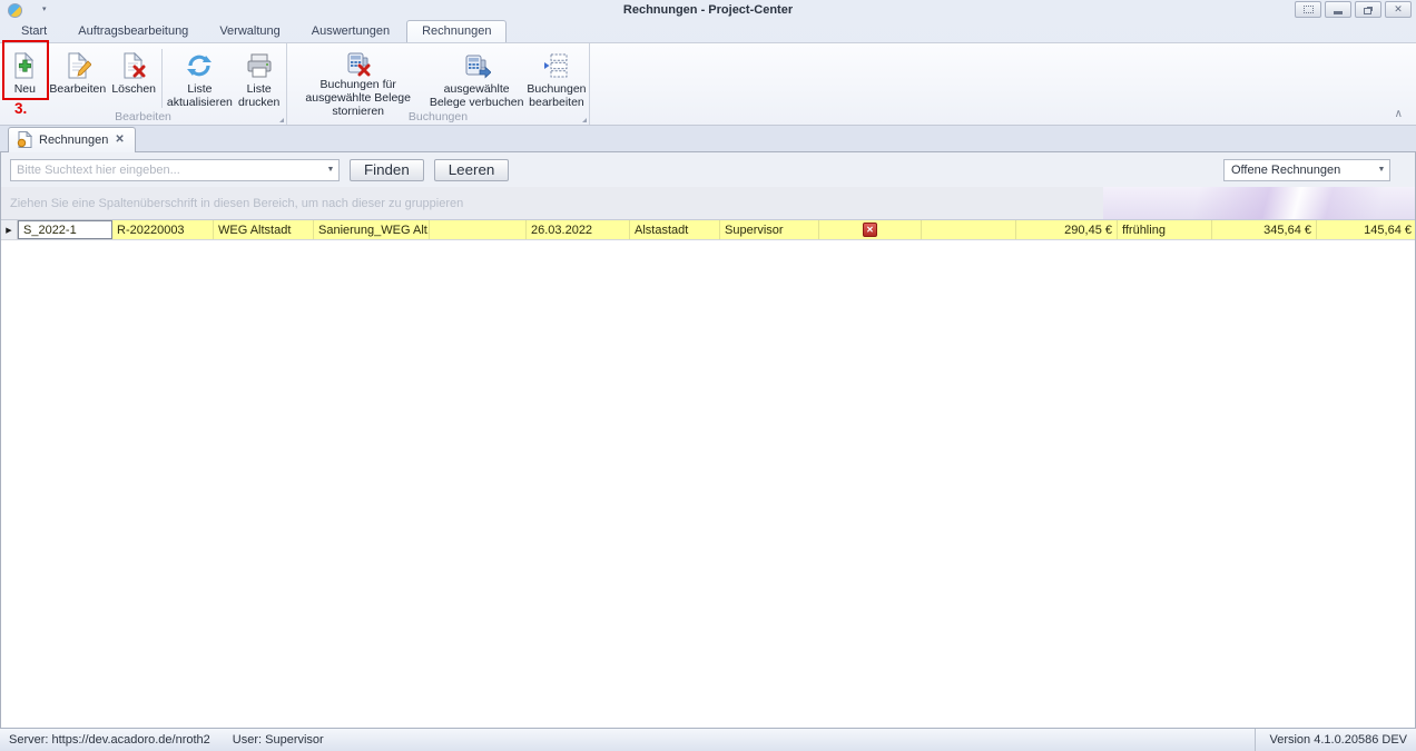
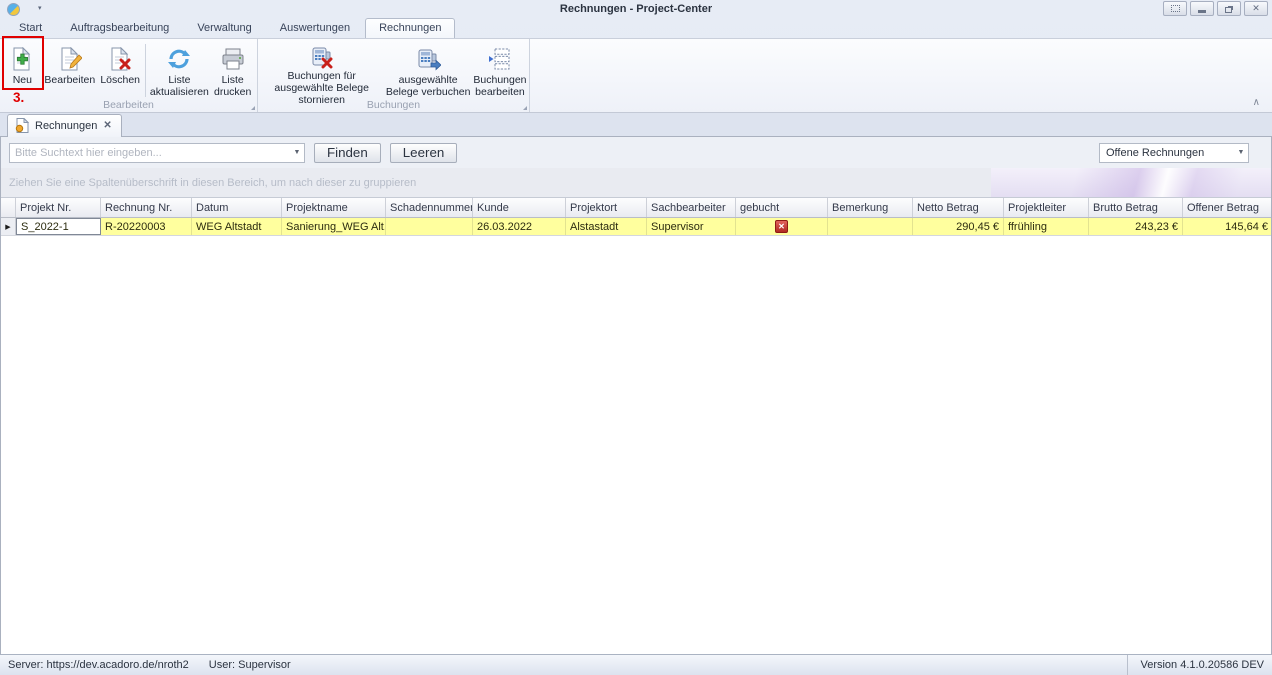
  Rechnungen - Project-Center
  ✕
  Start
  Auftragsbearbeitung
  Verwaltung
  Auswertungen
  Rechnungen
  Neu
  Bearbeiten
  Löschen
  Liste aktualisieren
  Liste drucken
  Bearbeiten
  Buchungen für ausgewählte Belege stornieren
  ausgewählte Belege verbuchen
  Buchungen bearbeiten
  Buchungen
  ∧
  Rechnungen
  ✕
  Bitte Suchtext hier eingeben...
  Finden
  Leeren
  Offene Rechnungen
  Ziehen Sie eine Spaltenüberschrift in diesen Bereich, um nach dieser zu gruppieren
+ Projekt Nr.
+ Rechnung Nr.
+ Datum
+ Projektname
+ Schadennummer
+ Kunde
+ Projektort
+ Sachbearbeiter
+ gebucht
+ Bemerkung
+ Netto Betrag
+ Projektleiter
+ Brutto Betrag
+ Offener Betrag
  S_2022-1
  R-20220003
  WEG Altstadt
  Sanierung_WEG Alt.
  26.03.2022
  Alstastadt
  Supervisor
  ✕
  290,45 €
  ffrühling
- 345,64 €
+ 243,23 €
  145,64 €
  Server: https://dev.acadoro.de/nroth2
  User: Supervisor
  Version 4.1.0.20586 DEV
  3.
